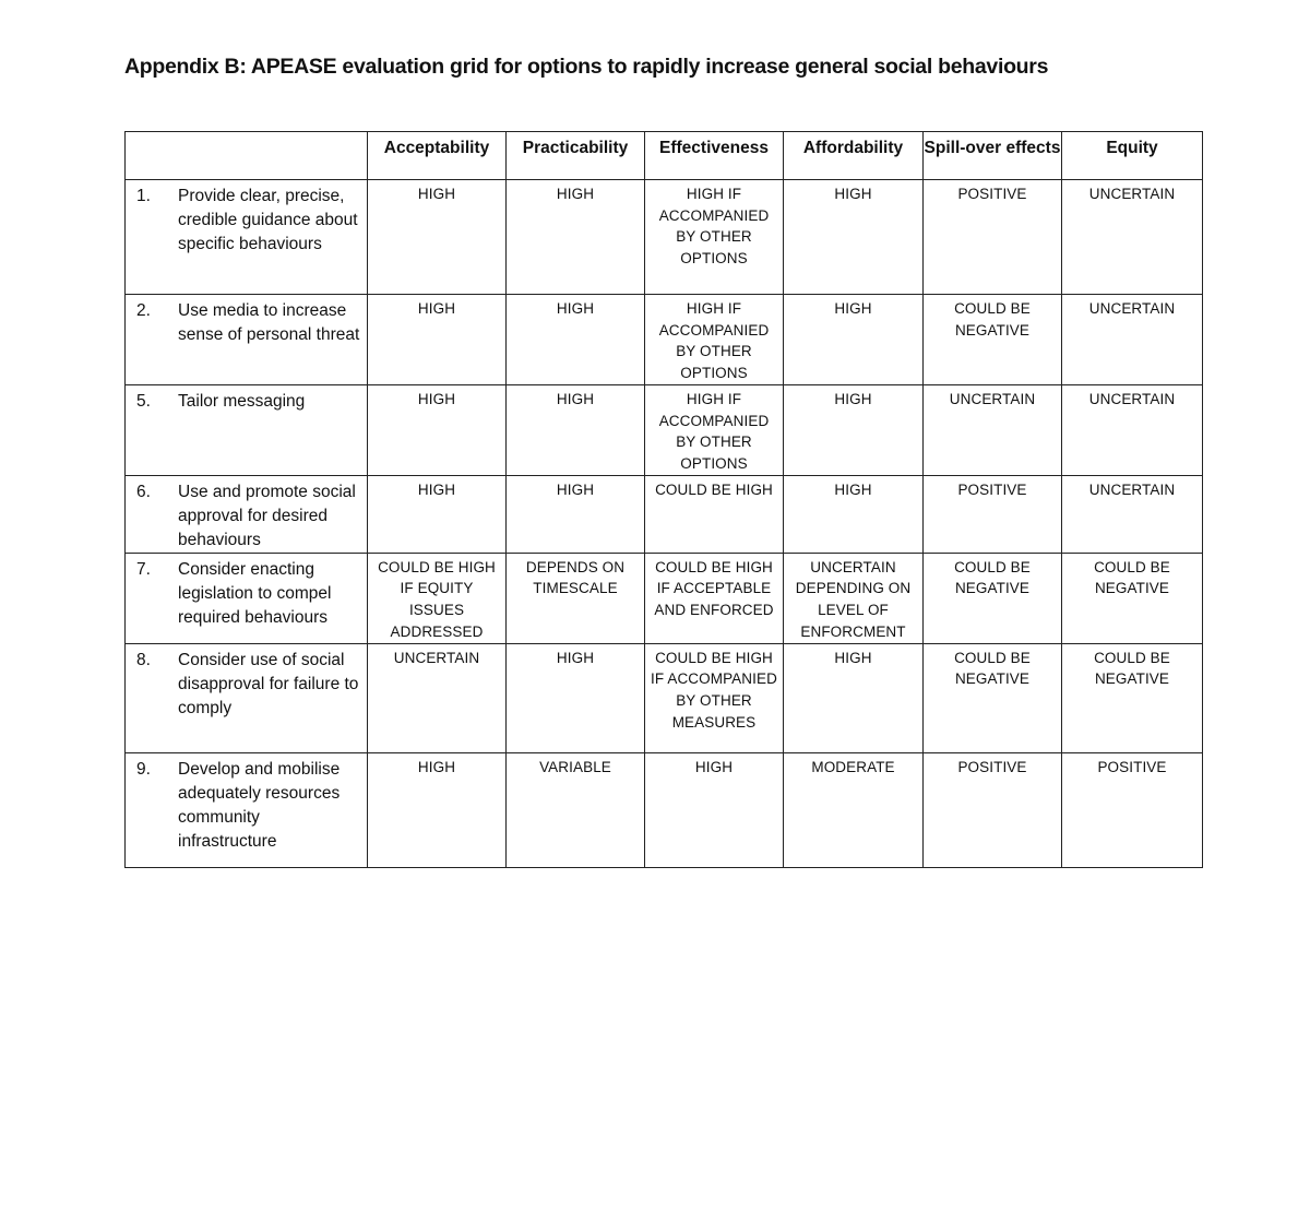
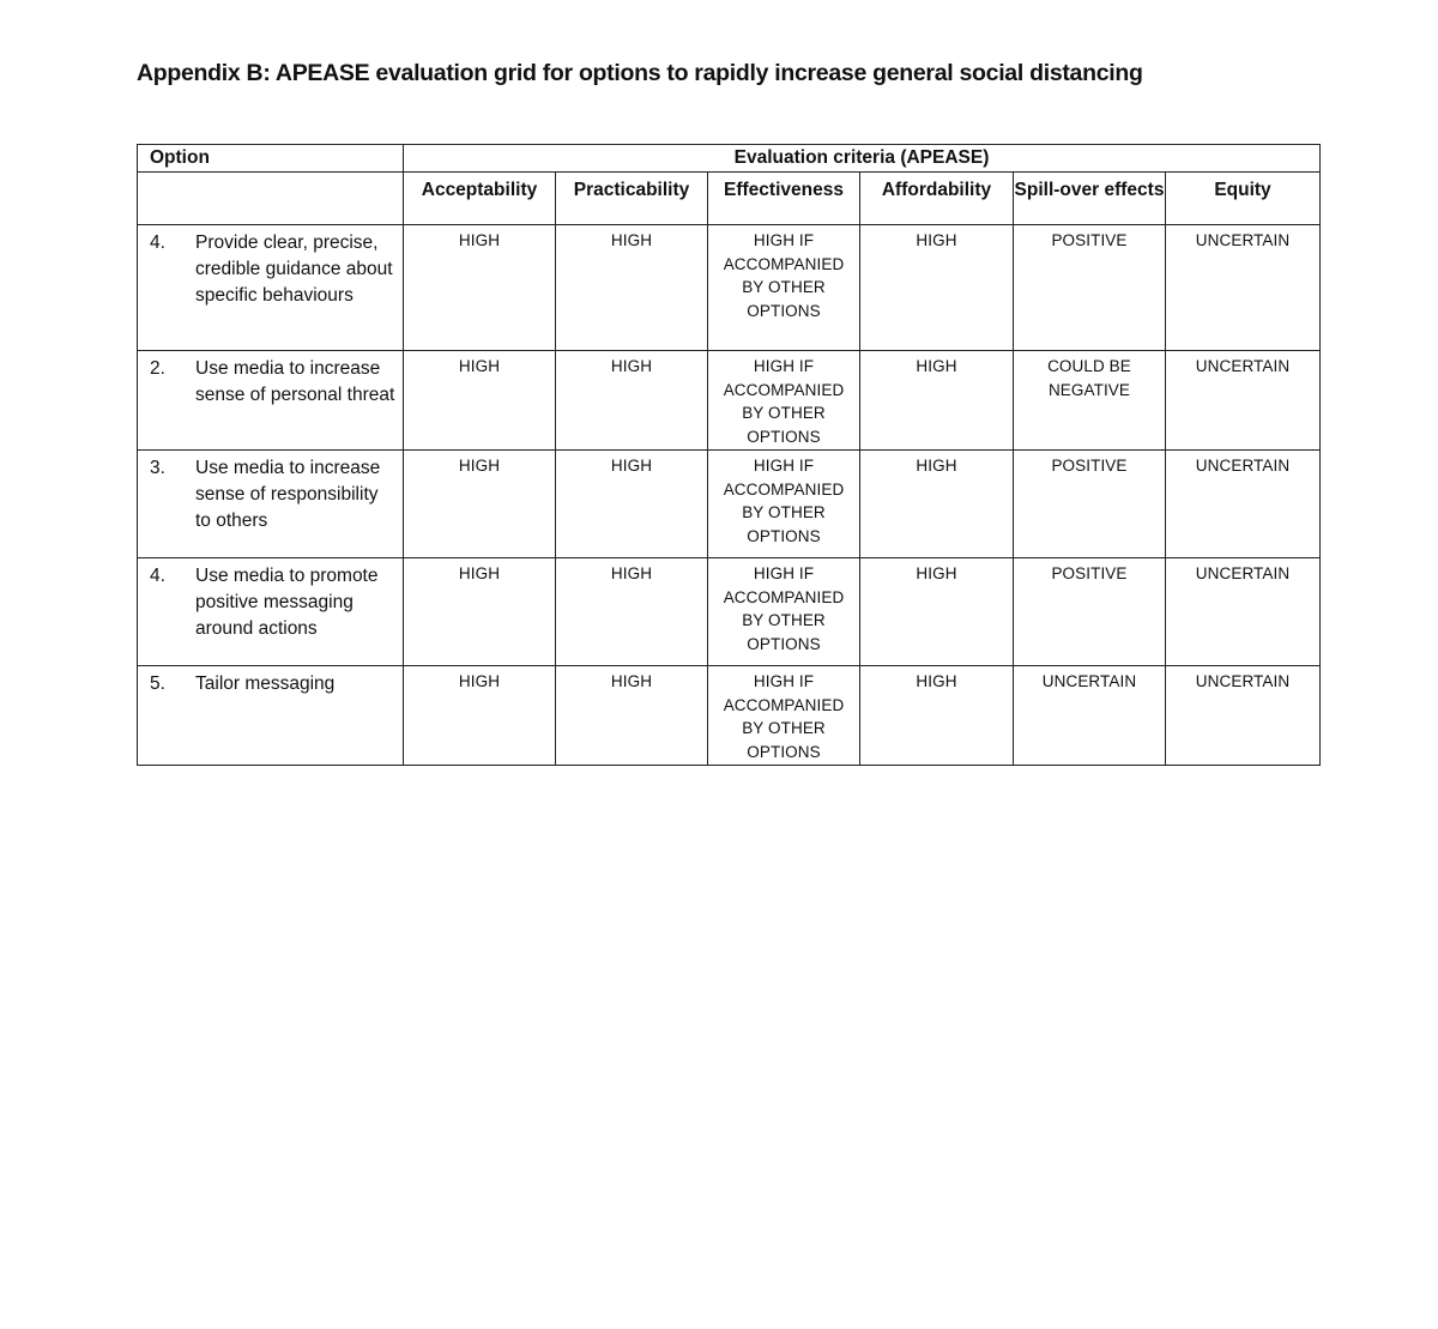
- Appendix B: APEASE evaluation grid for options to rapidly increase general social behaviours
+ Appendix B: APEASE evaluation grid for options to rapidly increase general social distancing
+ Option	Evaluation criteria (APEASE)
  	Acceptability	Practicability	Effectiveness	Affordability	Spill-over effects	Equity
- 1. Provide clear, precise, credible guidance about specific behaviours	HIGH	HIGH	HIGH IF ACCOMPANIED BY OTHER OPTIONS	HIGH	POSITIVE	UNCERTAIN
+ 4. Provide clear, precise, credible guidance about specific behaviours	HIGH	HIGH	HIGH IF ACCOMPANIED BY OTHER OPTIONS	HIGH	POSITIVE	UNCERTAIN
  2. Use media to increase sense of personal threat	HIGH	HIGH	HIGH IF ACCOMPANIED BY OTHER OPTIONS	HIGH	COULD BE NEGATIVE	UNCERTAIN
+ 3. Use media to increase sense of responsibility to others	HIGH	HIGH	HIGH IF ACCOMPANIED BY OTHER OPTIONS	HIGH	POSITIVE	UNCERTAIN
+ 4. Use media to promote positive messaging around actions	HIGH	HIGH	HIGH IF ACCOMPANIED BY OTHER OPTIONS	HIGH	POSITIVE	UNCERTAIN
  5. Tailor messaging	HIGH	HIGH	HIGH IF ACCOMPANIED BY OTHER OPTIONS	HIGH	UNCERTAIN	UNCERTAIN
- 6. Use and promote social approval for desired behaviours	HIGH	HIGH	COULD BE HIGH	HIGH	POSITIVE	UNCERTAIN
- 7. Consider enacting legislation to compel required behaviours	COULD BE HIGH IF EQUITY ISSUES ADDRESSED	DEPENDS ON TIMESCALE	COULD BE HIGH IF ACCEPTABLE AND ENFORCED	UNCERTAIN DEPENDING ON LEVEL OF ENFORCMENT	COULD BE NEGATIVE	COULD BE NEGATIVE
- 8. Consider use of social disapproval for failure to comply	UNCERTAIN	HIGH	COULD BE HIGH IF ACCOMPANIED BY OTHER MEASURES	HIGH	COULD BE NEGATIVE	COULD BE NEGATIVE
- 9. Develop and mobilise adequately resources community infrastructure	HIGH	VARIABLE	HIGH	MODERATE	POSITIVE	POSITIVE
